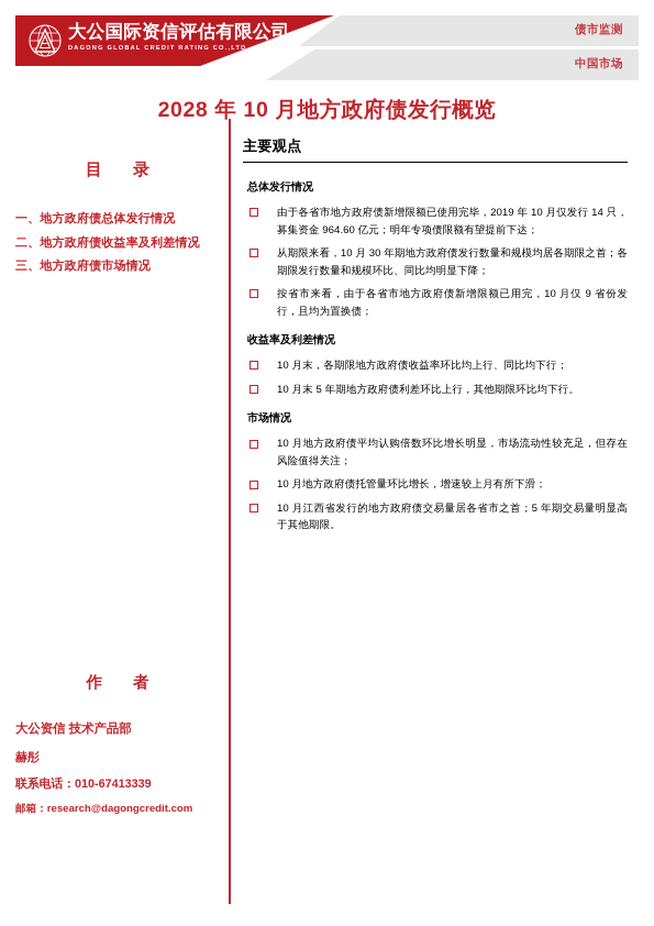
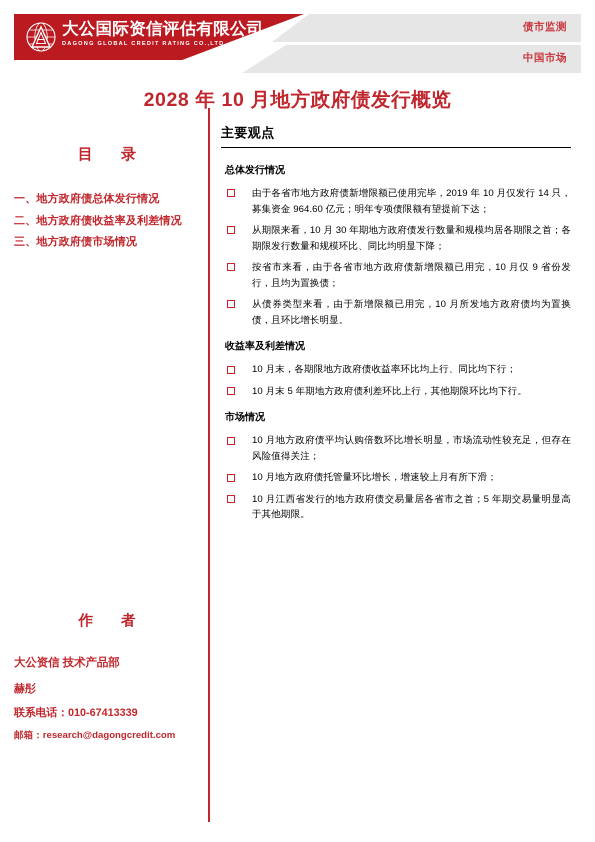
  大公国际资信评估有限公司
  债市监测
  中国市场
  2028 年 10 月地方政府债发行概览
  目 录
  一、地方政府债总体发行情况
  二、地方政府债收益率及利差情况
  三、地方政府债市场情况
  作 者
  大公资信 技术产品部
  赫彤
  联系电话：010-67413339
  邮箱：research@dagongcredit.com
  主要观点
  总体发行情况
  由于各省市地方政府债新增限额已使用完毕，2019 年 10 月仅发行 14 只，募集资金 964.60 亿元；明年专项债限额有望提前下达；
  从期限来看，10 月 30 年期地方政府债发行数量和规模均居各期限之首；各期限发行数量和规模环比、同比均明显下降；
  按省市来看，由于各省市地方政府债新增限额已用完，10 月仅 9 省份发行，且均为置换债；
+ 从债券类型来看，由于新增限额已用完，10 月所发地方政府债均为置换债，且环比增长明显。
  收益率及利差情况
  10 月末，各期限地方政府债收益率环比均上行、同比均下行；
  10 月末 5 年期地方政府债利差环比上行，其他期限环比均下行。
  市场情况
  10 月地方政府债平均认购倍数环比增长明显，市场流动性较充足，但存在风险值得关注；
  10 月地方政府债托管量环比增长，增速较上月有所下滑；
  10 月江西省发行的地方政府债交易量居各省市之首；5 年期交易量明显高于其他期限。
